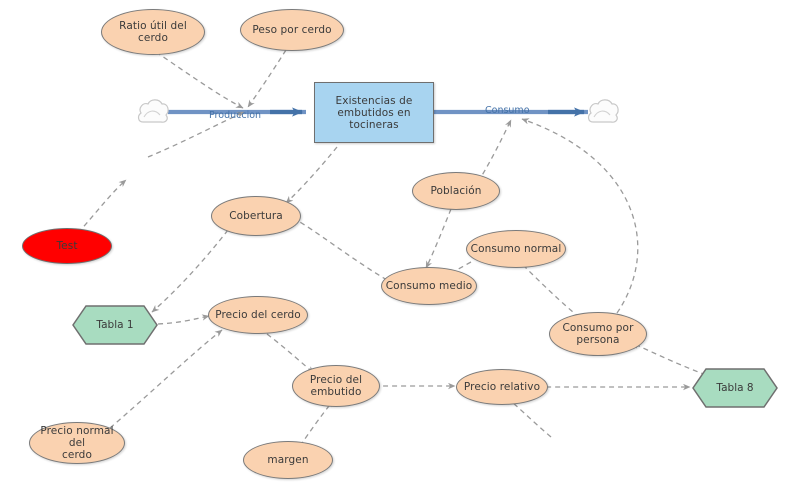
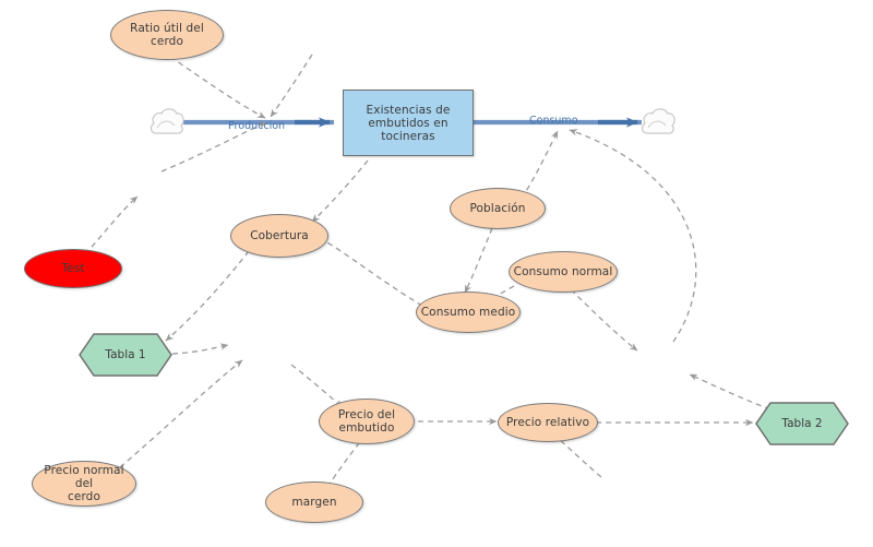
  Produccion
  Consumo
  Existencias de
  embutidos en
  tocineras
  Ratio útil del
  cerdo
- Peso por cerdo
  Test
  Cobertura
  Población
  Consumo normal
  Consumo medio
- Consumo por
- persona
- Precio del cerdo
  Precio del
  embutido
  Precio relativo
  Precio normal del
  cerdo
  margen
  Tabla 1
- Tabla 8
+ Tabla 2
